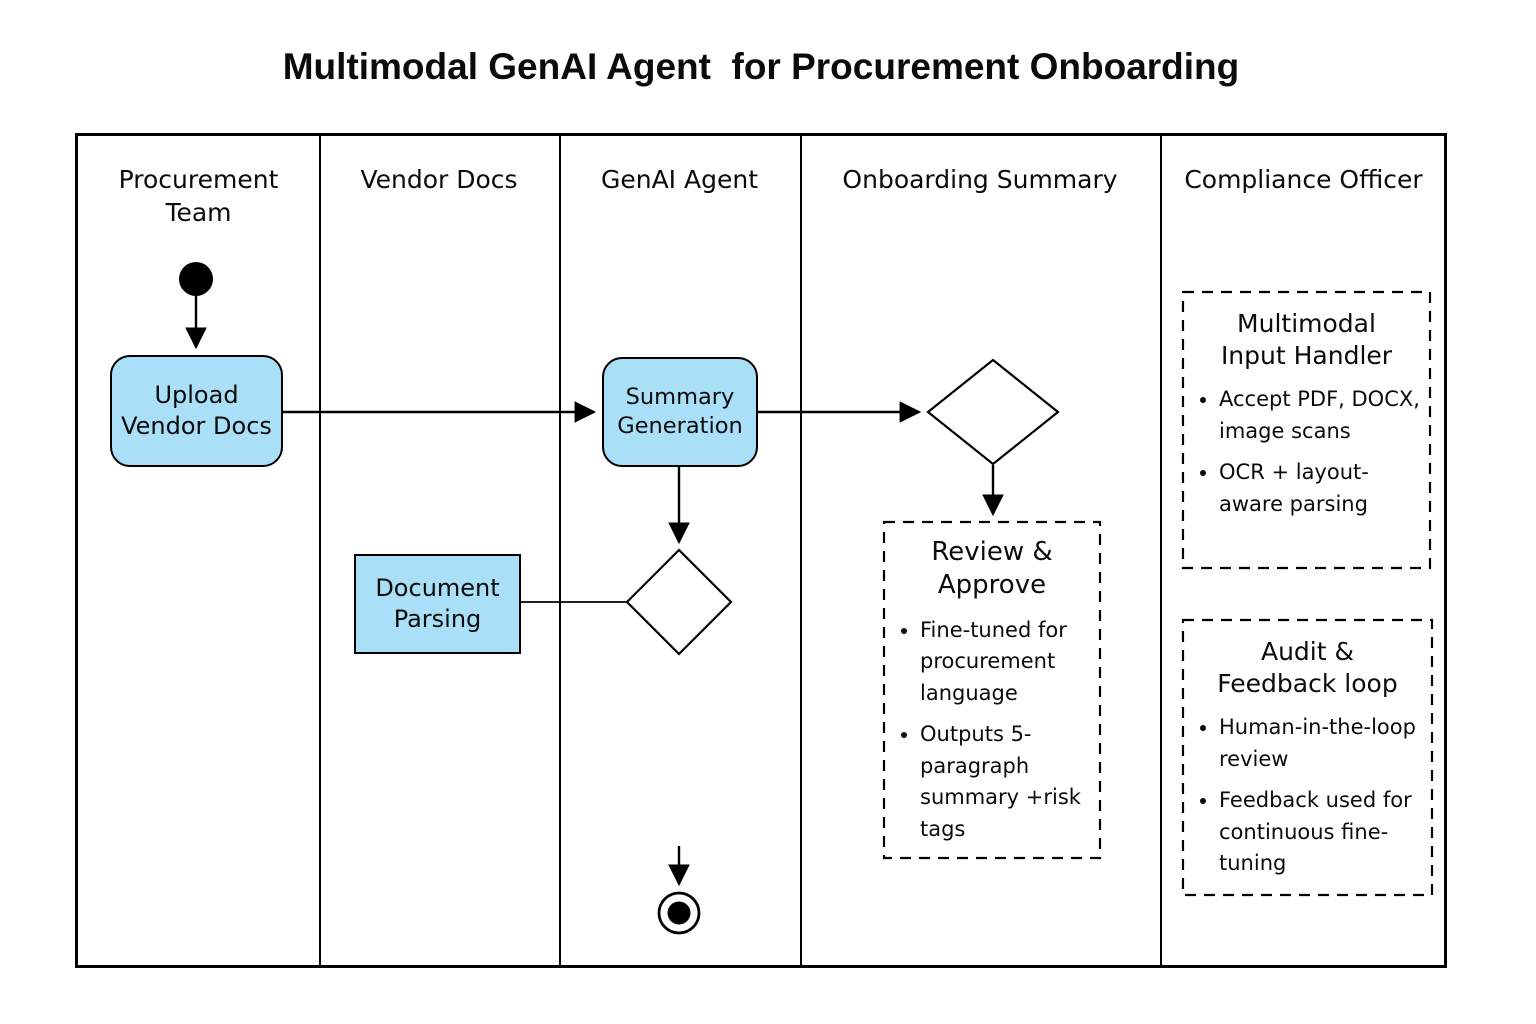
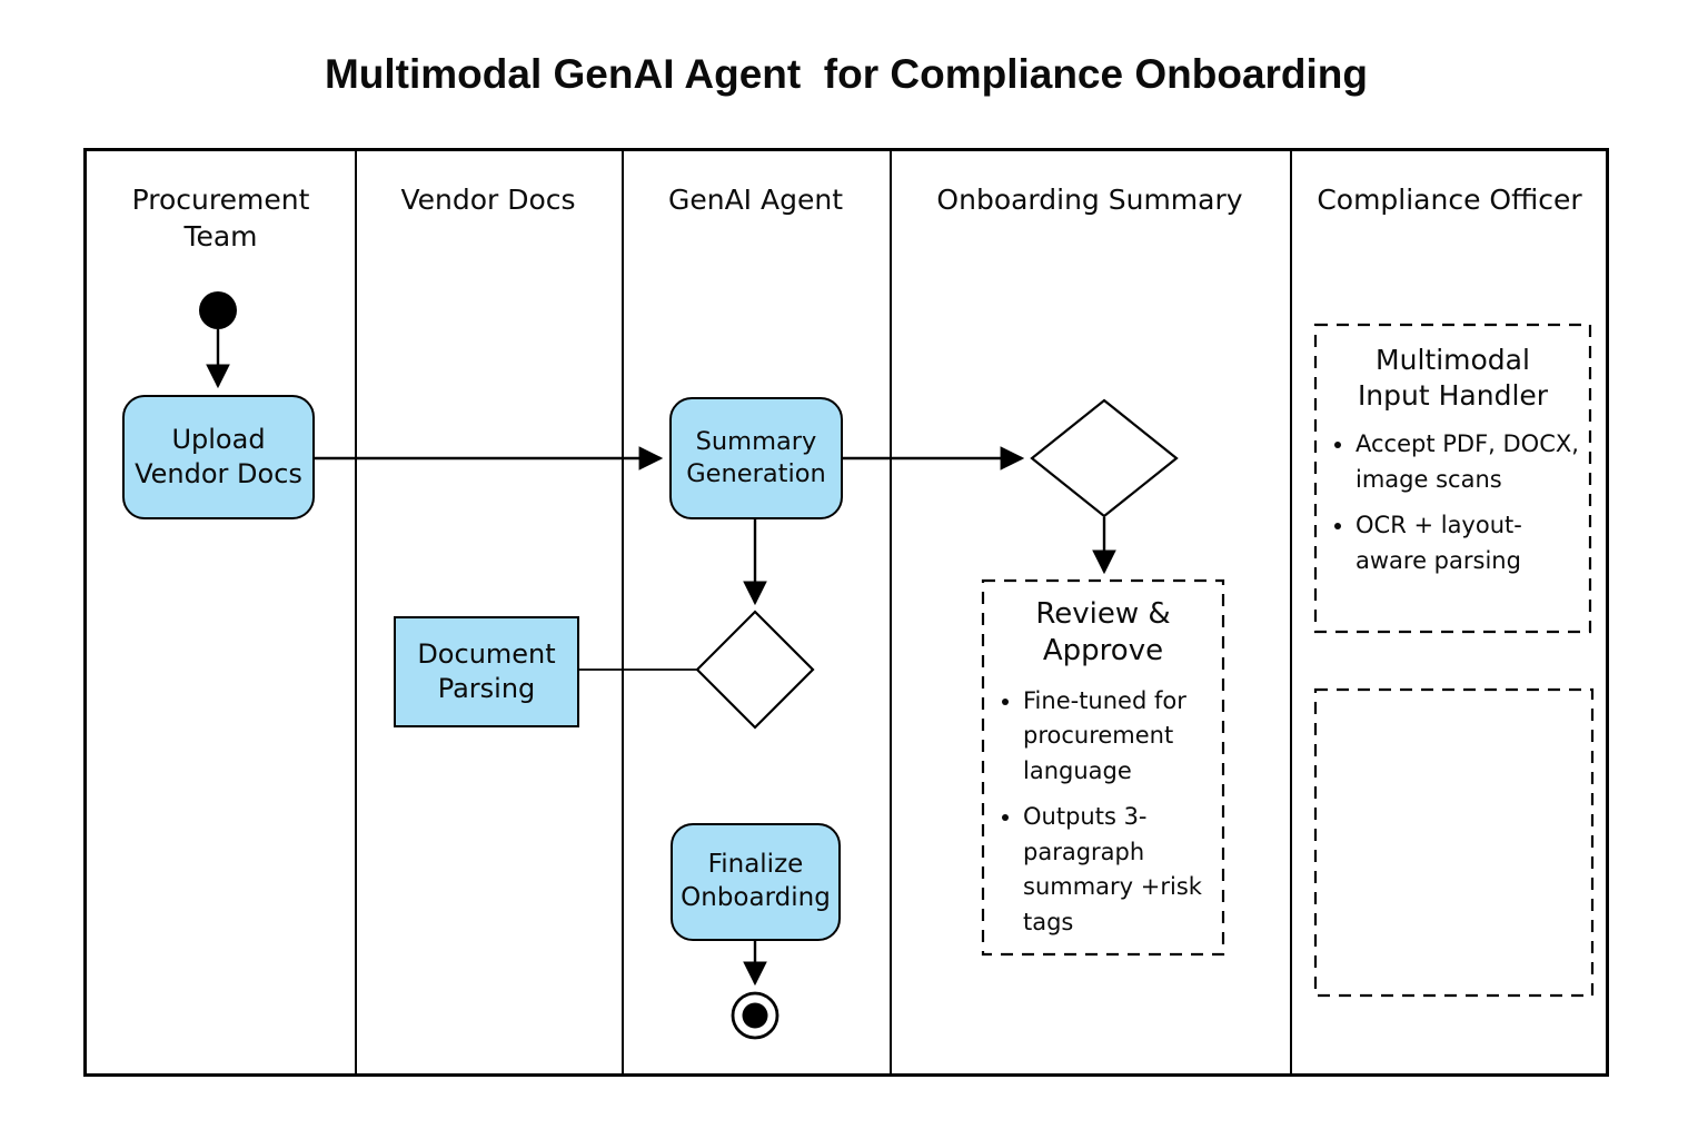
- Multimodal GenAI Agent for Procurement Onboarding
+ Multimodal GenAI Agent for Compliance Onboarding
  Procurement
  Team
  Vendor Docs
  GenAI Agent
  Onboarding Summary
  Compliance Officer
  Upload
  Vendor Docs
  Summary
  Generation
  Document
  Parsing
+ Finalize
+ Onboarding
  Review &
  Approve
  Fine-tuned for procurement language
- Outputs 5-paragraph summary +risk tags
+ Outputs 3-paragraph summary +risk tags
  Multimodal
  Input Handler
  Accept PDF, DOCX, image scans
  OCR + layout-aware parsing
- Audit &
- Feedback loop
- Human-in-the-loop review
- Feedback used for continuous fine-tuning
